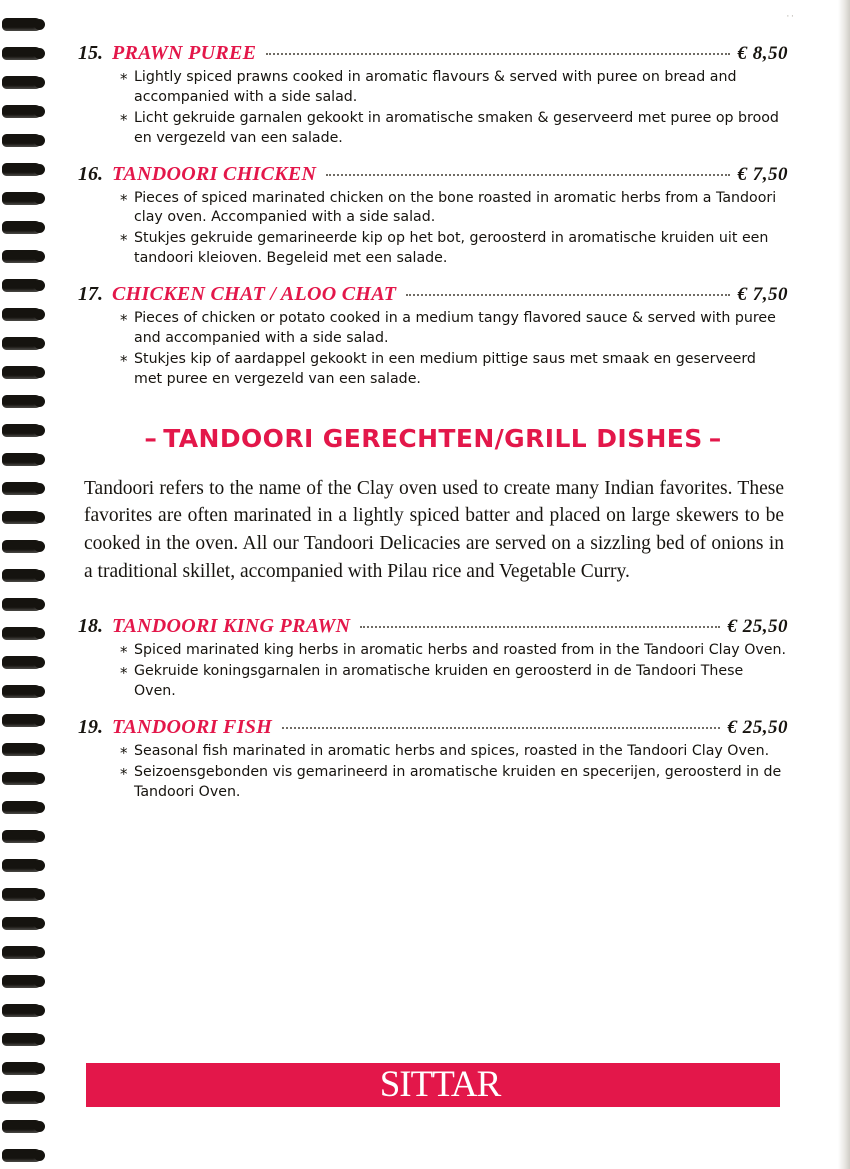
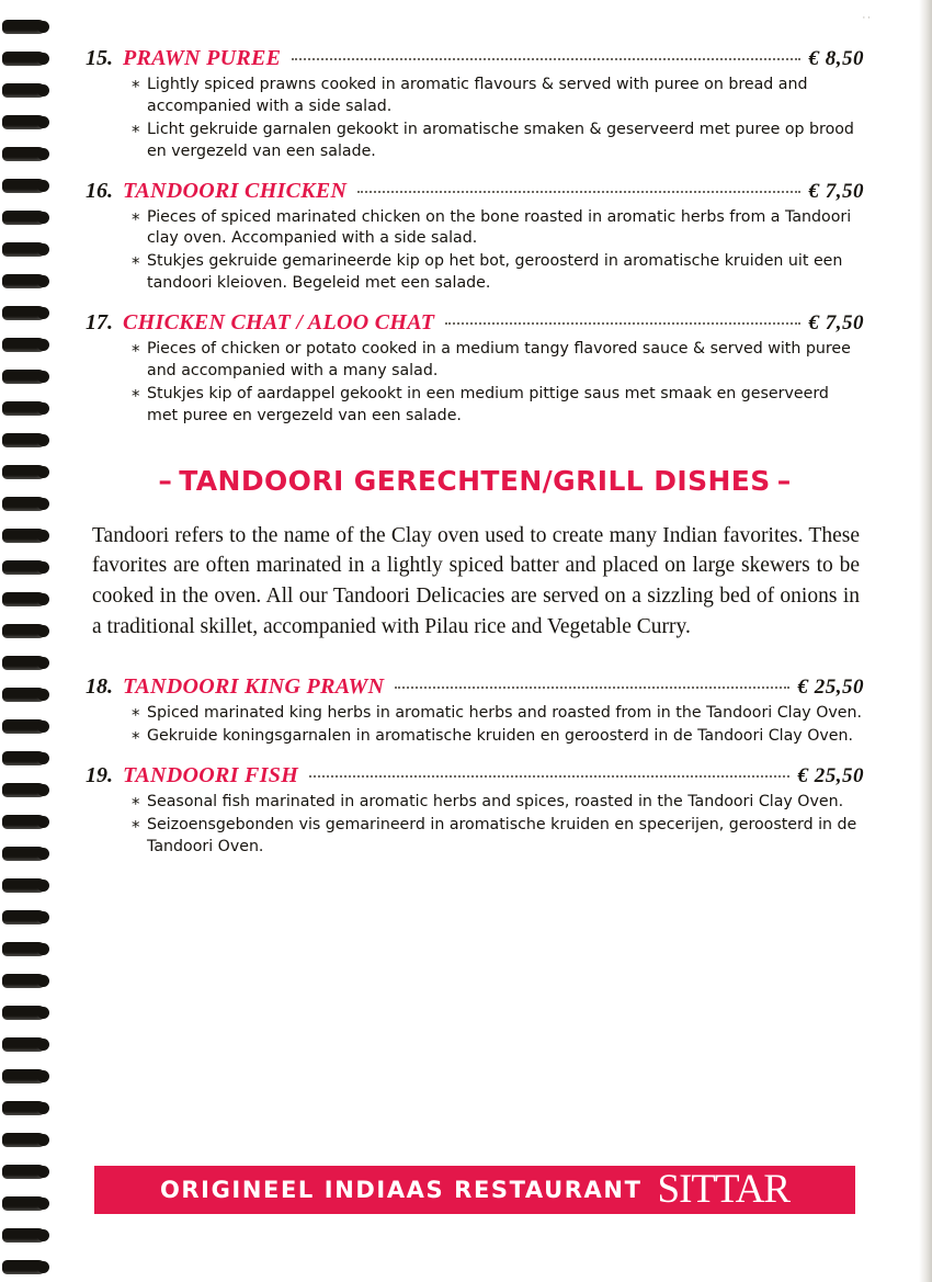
  ··
  15.
  PRAWN PUREE
  € 8,50
  Lightly spiced prawns cooked in aromatic flavours & served with puree on bread and accompanied with a side salad.
  Licht gekruide garnalen gekookt in aromatische smaken & geserveerd met puree op brood en vergezeld van een salade.
  16.
  TANDOORI CHICKEN
  € 7,50
  Pieces of spiced marinated chicken on the bone roasted in aromatic herbs from a Tandoori clay oven. Accompanied with a side salad.
  Stukjes gekruide gemarineerde kip op het bot, geroosterd in aromatische kruiden uit een tandoori kleioven. Begeleid met een salade.
  17.
  CHICKEN CHAT / ALOO CHAT
  € 7,50
- Pieces of chicken or potato cooked in a medium tangy flavored sauce & served with puree and accompanied with a side salad.
+ Pieces of chicken or potato cooked in a medium tangy flavored sauce & served with puree and accompanied with a many salad.
  Stukjes kip of aardappel gekookt in een medium pittige saus met smaak en geserveerd met puree en vergezeld van een salade.
  – TANDOORI GERECHTEN/GRILL DISHES –
  Tandoori refers to the name of the Clay oven used to create many Indian favorites. These favorites are often marinated in a lightly spiced batter and placed on large skewers to be cooked in the oven. All our Tandoori Delicacies are served on a sizzling bed of onions in a traditional skillet, accompanied with Pilau rice and Vegetable Curry.
  18.
  TANDOORI KING PRAWN
  € 25,50
  Spiced marinated king herbs in aromatic herbs and roasted from in the Tandoori Clay Oven.
- Gekruide koningsgarnalen in aromatische kruiden en geroosterd in de Tandoori These Oven.
+ Gekruide koningsgarnalen in aromatische kruiden en geroosterd in de Tandoori Clay Oven.
  19.
  TANDOORI FISH
  € 25,50
  Seasonal fish marinated in aromatic herbs and spices, roasted in the Tandoori Clay Oven.
  Seizoensgebonden vis gemarineerd in aromatische kruiden en specerijen, geroosterd in de Tandoori Oven.
+ ORIGINEEL INDIAAS RESTAURANT
  SITTAR
